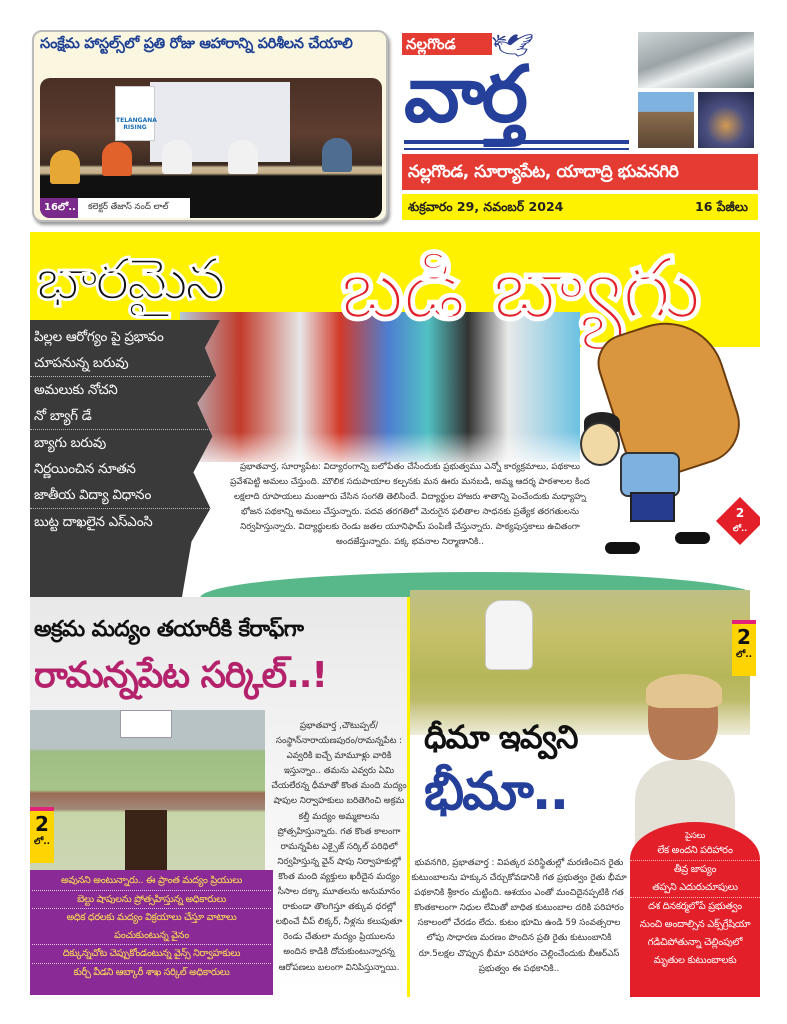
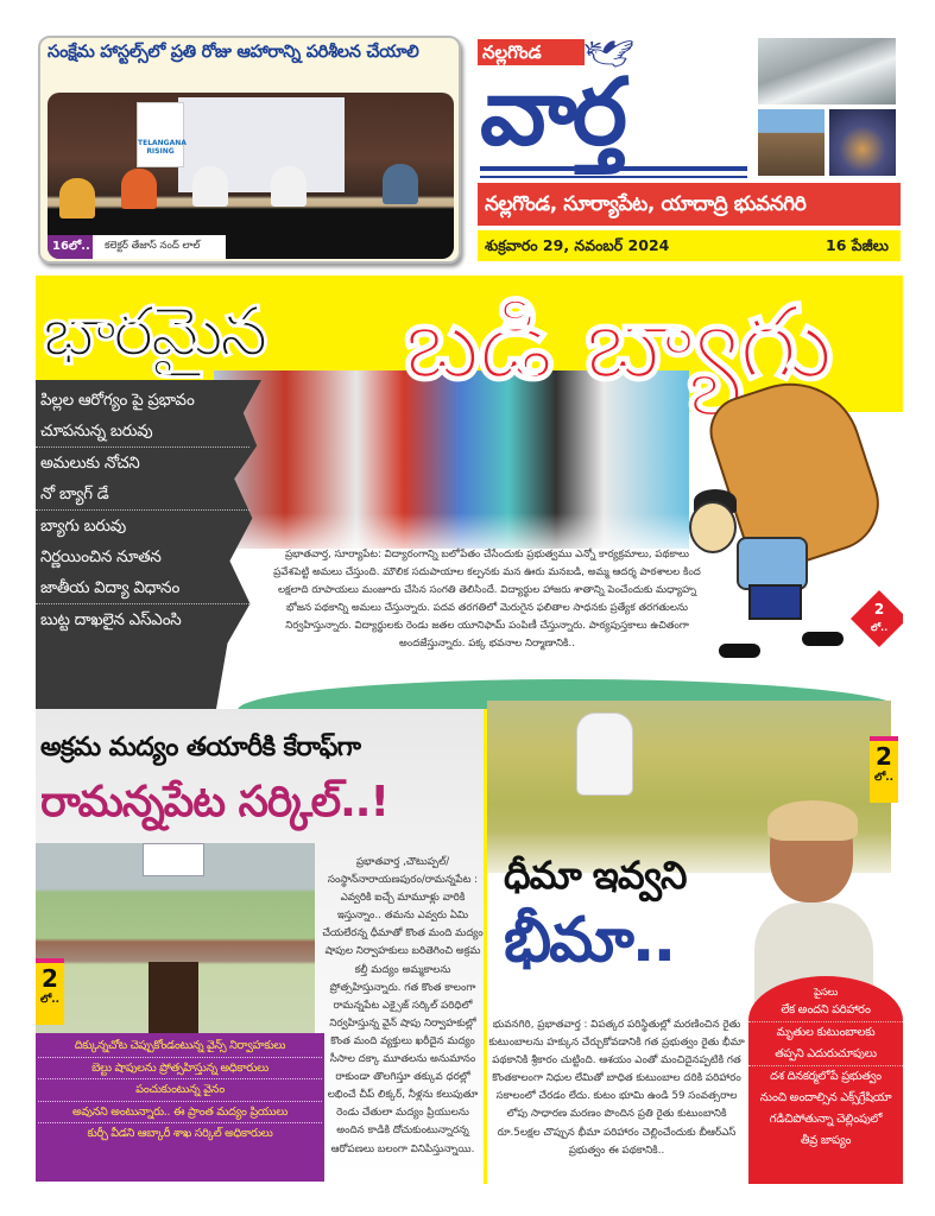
  సంక్షేమ హాస్టల్స్‌లో ప్రతి రోజు ఆహారాన్ని పరిశీలన చేయాలి
  16లో..
  కలెక్టర్ తేజాస్ నంద్ లాల్
  నల్లగొండ
  🕊
  వార్త
  నల్లగొండ, సూర్యాపేట, యాదాద్రి భువనగిరి
  శుక్రవారం 29, నవంబర్ 2024
  16 పేజీలు
  భారమైన
  బడి బ్యాగు
  పిల్లల ఆరోగ్యం పై ప్రభావం
  చూపనున్న బరువు
  అమలుకు నోచని
  నో బ్యాగ్ డే
  బ్యాగు బరువు
  నిర్ణయించిన నూతన
  జాతీయ విద్యా విధానం
  బుట్ట దాఖలైన ఎస్ఎంసి
  ప్రభాతవార్త, సూర్యాపేట: విద్యారంగాన్ని బలోపేతం చేసేందుకు ప్రభుత్వము ఎన్నో కార్యక్రమాలు, పథకాలు ప్రవేశపెట్టి అమలు చేస్తుంది. మౌలిక సదుపాయాల కల్పనకు మన ఊరు మనబడి, అమ్మ ఆదర్శ పాఠశాలల కింద లక్షలాది రూపాయలు మంజూరు చేసిన సంగతి తెలిసిందే. విద్యార్థుల హాజరు శాతాన్ని పెంచేందుకు మధ్యాహ్న భోజన పథకాన్ని అమలు చేస్తున్నారు. పదవ తరగతిలో మెరుగైన ఫలితాల సాధనకు ప్రత్యేక తరగతులను నిర్వహిస్తున్నారు. విద్యార్థులకు రెండు జతల యూనిఫామ్ పంపిణీ చేస్తున్నారు. పాఠ్యపుస్తకాలు ఉచితంగా అందజేస్తున్నారు. పక్క భవనాల నిర్మాణానికి..
  2
  లో..
  అక్రమ మద్యం తయారీకి కేరాఫ్‌గా
  రామన్నపేట సర్కిల్..!
  2
  లో..
- అవునని అంటున్నారు.. ఈ ప్రాంత మద్యం ప్రియులు
+ దిక్కున్నచోట చెప్పుకోండంటున్న వైన్స్ నిర్వాహకులు
  బెల్టు షాపులను ప్రోత్సహిస్తున్న అధికారులు
- అధిక ధరలకు మద్యం విక్రయాలు చేస్తూ వాటాలు
  పంచుకుంటున్న వైనం
- దిక్కున్నచోట చెప్పుకోండంటున్న వైన్స్ నిర్వాహకులు
+ అవునని అంటున్నారు.. ఈ ప్రాంత మద్యం ప్రియులు
  కుర్చీ వీడని ఆబ్కారీ శాఖ సర్కిల్ అధికారులు
  ప్రభాతవార్త ,చౌటుప్పల్/ సంస్థాన్‌నారాయణపురం/రామన్నపేట : ఎవ్వరికి ఐచ్చే మామూళ్లు వారికి ఇస్తున్నాం.. తమను ఎవ్వరు ఏమి చేయలేరన్న ధీమాతో కొంత మంది మద్యం షాపుల నిర్వాహకులు బరితెగించి అక్రమ కల్తీ మద్యం అమ్మకాలను ప్రోత్సహిస్తున్నారు. గత కొంత కాలంగా రామన్నపేట ఎక్సైజ్ సర్కిల్ పరిధిలో నిర్వహిస్తున్న వైన్ షాపు నిర్వాహకుల్లో కొంత మంది వ్యక్తులు ఖరీదైన మద్యం సీసాల దక్కా మూతలను అనుమానం రాకుండా తొలగిస్తూ తక్కువ ధరల్లో లభించే చీప్ లిక్కర్, నీళ్లను కలుపుతూ రెండు చేతులా మద్యం ప్రియులను అందిన కాడికి దోచుకుంటున్నారన్న ఆరోపణలు బలంగా వినిపిస్తున్నాయి.
  2
  లో..
  ధీమా ఇవ్వని
  భీమా..
  భువనగిరి, ప్రభాతవార్త : విపత్కర పరిస్థితుల్లో మరణించిన రైతు కుటుంబాలను హక్కున చేర్చుకోవడానికి గత ప్రభుత్వం రైతు భీమా పథకానికి శ్రీకారం చుట్టింది. ఆశయం ఎంతో మంచిదైనప్పటికి గత కొంతకాలంగా నిధుల లేమితో బాధిత కుటుంబాల దరికి పరిహారం సకాలంలో చేరడం లేదు. కుటం భూమి ఉండి 59 సంవత్సరాల లోపు సాధారణ మరణం పొందిన ప్రతి రైతు కుటుంబానికి రూ.5లక్షల చొప్పున భీమా పరిహారం చెల్లించేందుకు బీఆర్ఎస్ ప్రభుత్వం ఈ పథకానికి..
  పైసలు
  లేక అందని పరిహారం
- తీవ్ర జాప్యం
+ మృతుల కుటుంబాలకు
  తప్పని ఎదురుచూపులు
  దశ దినకర్మలోపే ప్రభుత్వం
  నుంచి అందాల్సిన ఎక్స్‌గ్రేషియా
  గడిచిపోతున్నా చెల్లింపులో
- మృతుల కుటుంబాలకు
+ తీవ్ర జాప్యం
